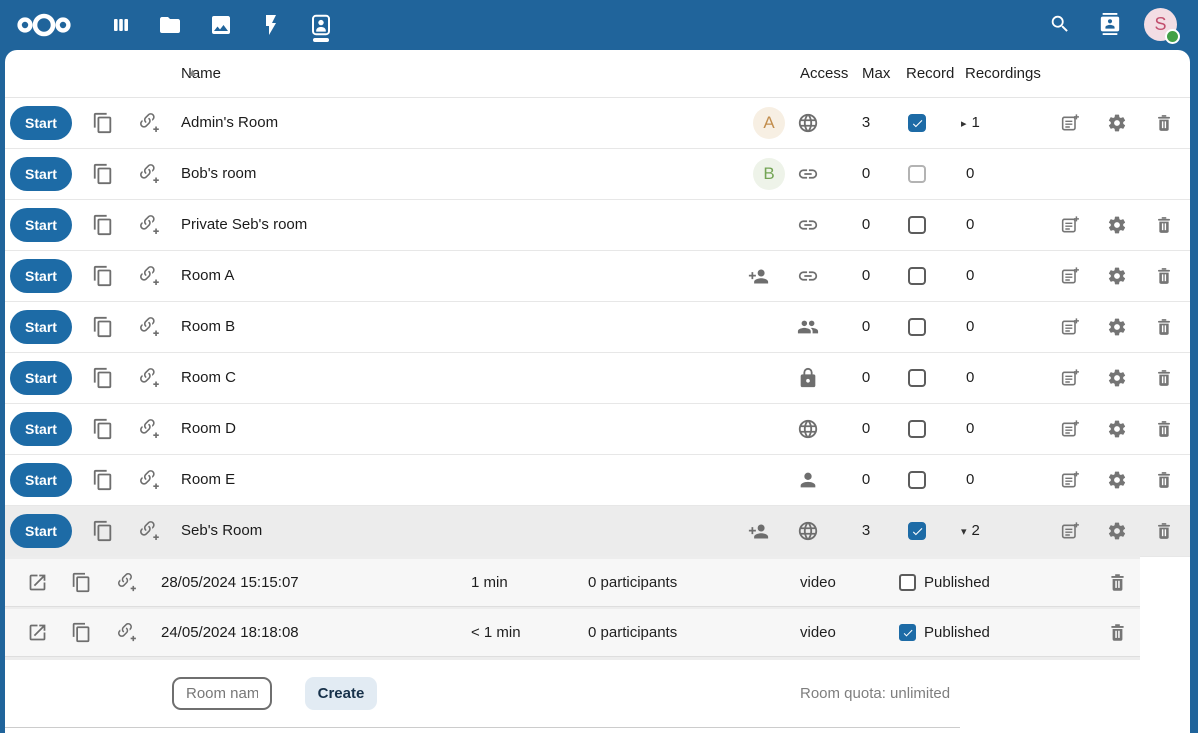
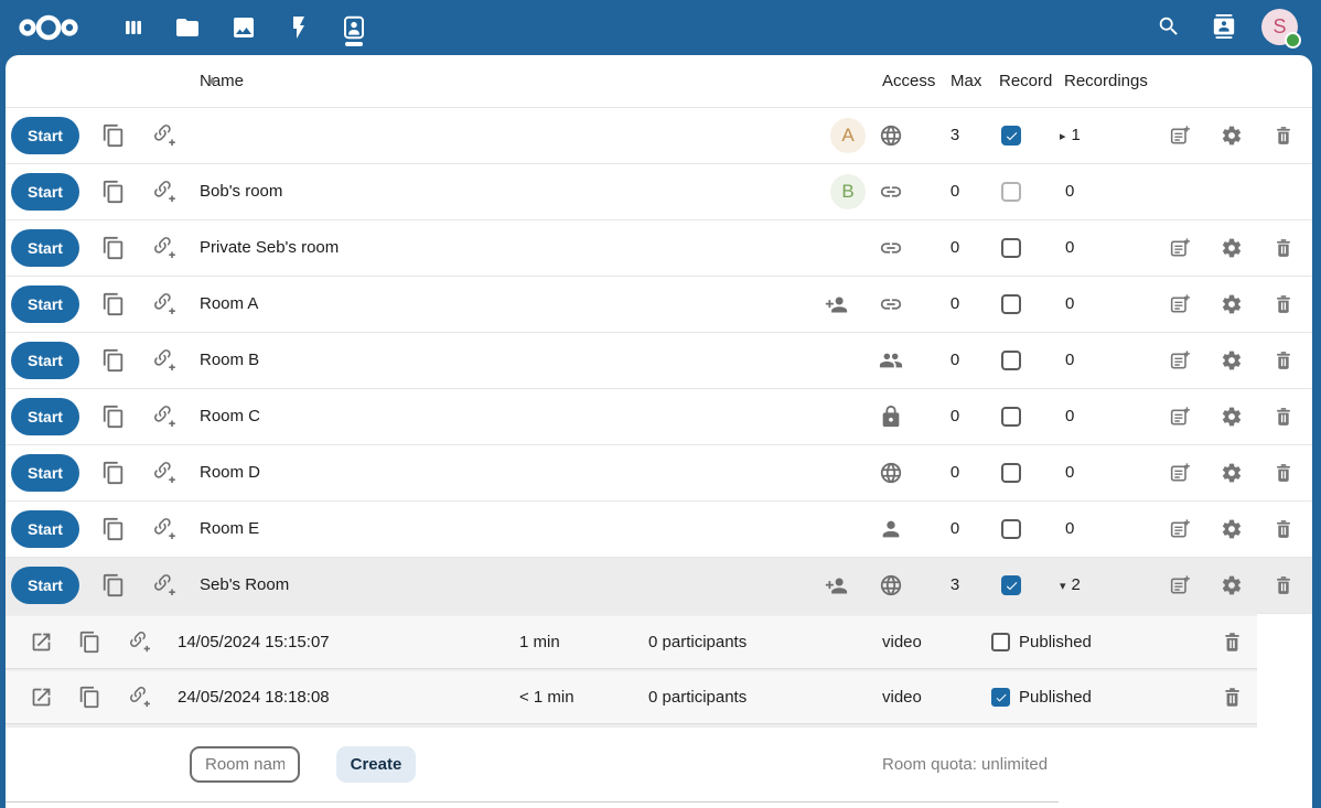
  S
  Name
  ▲
  Access
  Max
  Record
  Recordings
  Start
- Admin's Room
  A
  3
  ▸ 1
  Start
  Bob's room
  B
  0
  0
  Start
  Private Seb's room
  0
  0
  Start
  Room A
  0
  0
  Start
  Room B
  0
  0
  Start
  Room C
  0
  0
  Start
  Room D
  0
  0
  Start
  Room E
  0
  0
  Start
  Seb's Room
  3
  ▾ 2
- 28/05/2024 15:15:07
+ 14/05/2024 15:15:07
  1 min
  0 participants
  video
  Published
  24/05/2024 18:18:08
  < 1 min
  0 participants
  video
  Published
  Room nam
  Create
  Room quota: unlimited
